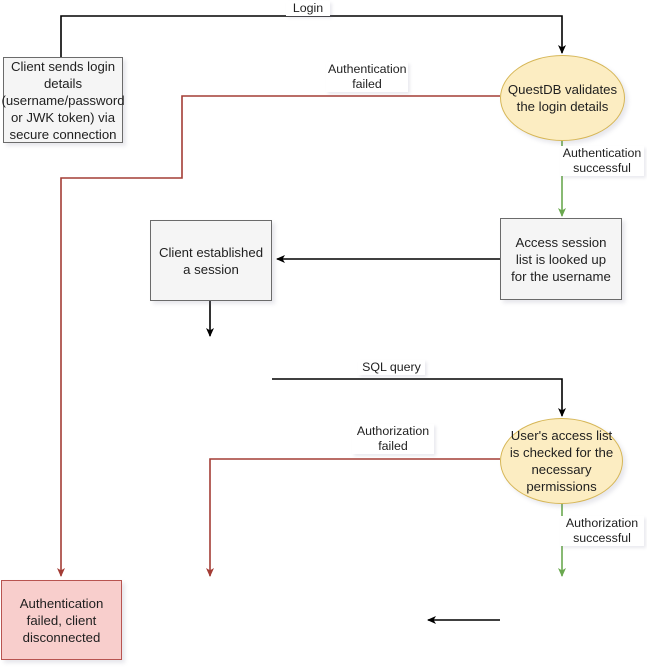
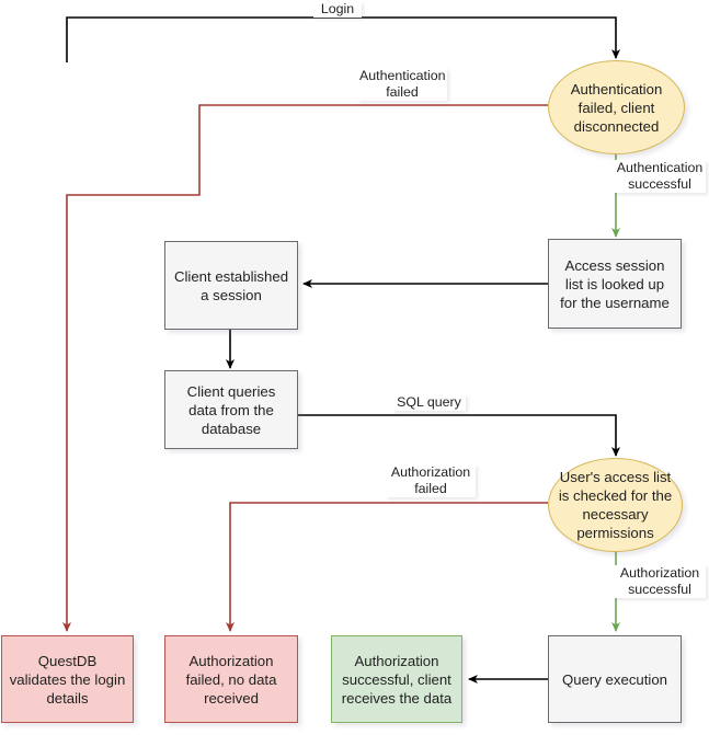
- Client sends login details (username/password or JWK token) via secure connection
- QuestDB validates the login details
+ Authentication failed, client disconnected
  Access session list is looked up for the username
  Client established a session
+ Client queries data from the database
  User's access list is checked for the necessary permissions
- Authentication failed, client disconnected
+ QuestDB validates the login details
+ Authorization failed, no data received
+ Authorization successful, client receives the data
+ Query execution
  Login
  Authentication
  failed
  Authentication
  successful
  SQL query
  Authorization
  failed
  Authorization
  successful
